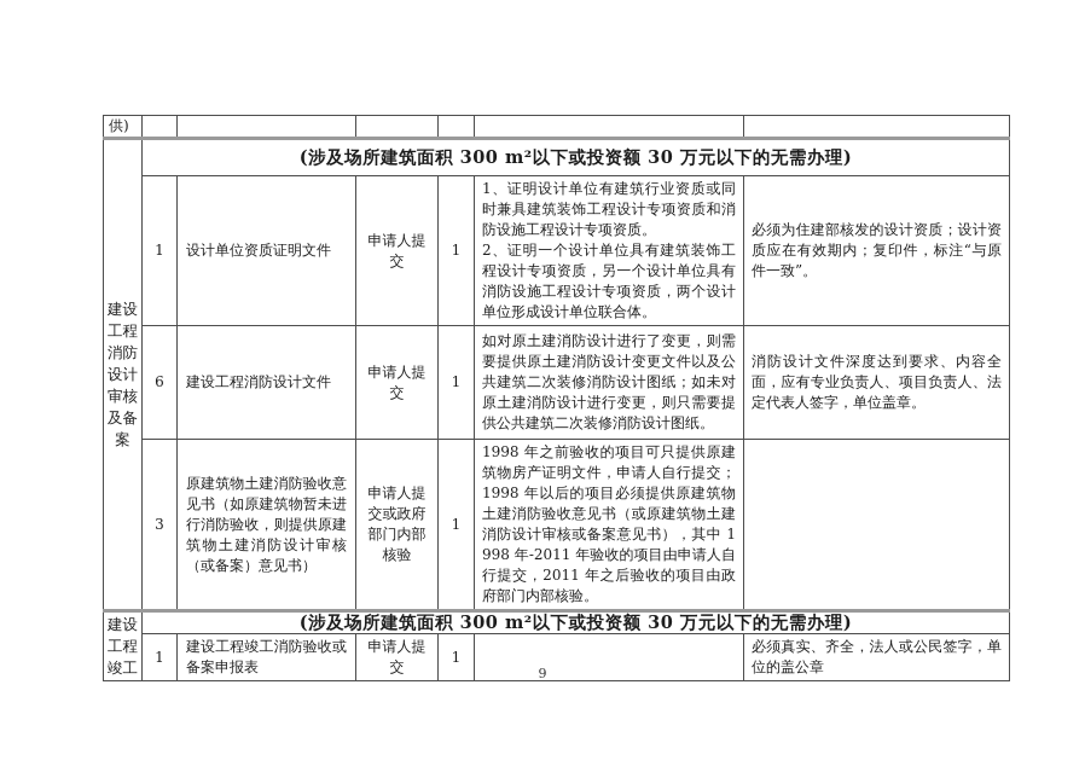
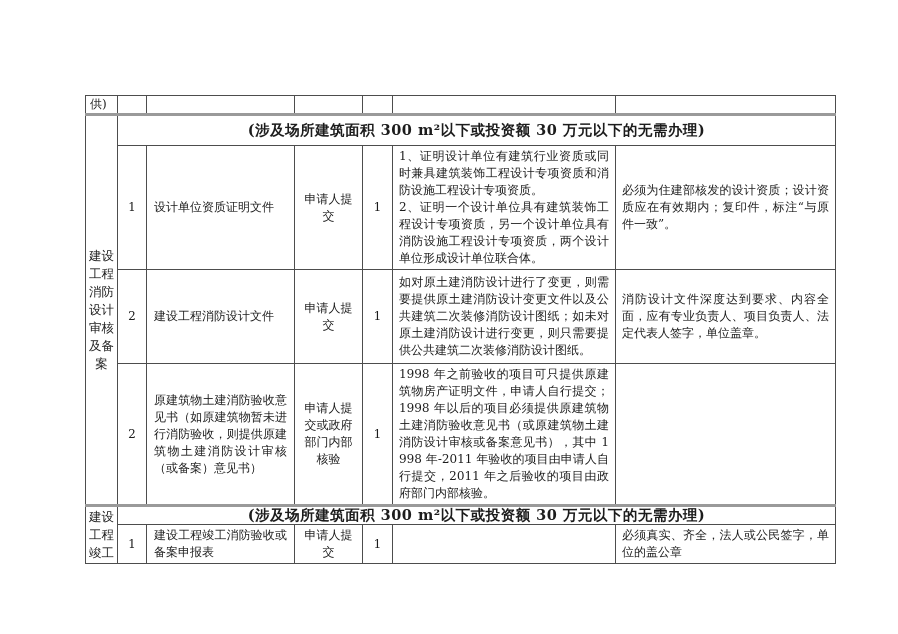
  供)
  建设工程消防设计审核及备案	(涉及场所建筑面积 300 m²以下或投资额 30 万元以下的无需办理)
  1	设计单位资质证明文件	申请人提交	1	1、证明设计单位有建筑行业资质或同时兼具建筑装饰工程设计专项资质和消防设施工程设计专项资质。 2、证明一个设计单位具有建筑装饰工程设计专项资质，另一个设计单位具有消防设施工程设计专项资质，两个设计单位形成设计单位联合体。	必须为住建部核发的设计资质；设计资质应在有效期内；复印件，标注“与原件一致”。
- 6	建设工程消防设计文件	申请人提交	1	如对原土建消防设计进行了变更，则需要提供原土建消防设计变更文件以及公共建筑二次装修消防设计图纸；如未对原土建消防设计进行变更，则只需要提供公共建筑二次装修消防设计图纸。	消防设计文件深度达到要求、内容全面，应有专业负责人、项目负责人、法定代表人签字，单位盖章。
+ 2	建设工程消防设计文件	申请人提交	1	如对原土建消防设计进行了变更，则需要提供原土建消防设计变更文件以及公共建筑二次装修消防设计图纸；如未对原土建消防设计进行变更，则只需要提供公共建筑二次装修消防设计图纸。	消防设计文件深度达到要求、内容全面，应有专业负责人、项目负责人、法定代表人签字，单位盖章。
- 3	原建筑物土建消防验收意见书（如原建筑物暂未进行消防验收，则提供原建筑物土建消防设计审核（或备案）意见书）	申请人提交或政府部门内部核验	1	1998 年之前验收的项目可只提供原建筑物房产证明文件，申请人自行提交；1998 年以后的项目必须提供原建筑物土建消防验收意见书（或原建筑物土建消防设计审核或备案意见书），其中 1998 年-2011 年验收的项目由申请人自行提交，2011 年之后验收的项目由政府部门内部核验。
+ 2	原建筑物土建消防验收意见书（如原建筑物暂未进行消防验收，则提供原建筑物土建消防设计审核（或备案）意见书）	申请人提交或政府部门内部核验	1	1998 年之前验收的项目可只提供原建筑物房产证明文件，申请人自行提交；1998 年以后的项目必须提供原建筑物土建消防验收意见书（或原建筑物土建消防设计审核或备案意见书），其中 1998 年-2011 年验收的项目由申请人自行提交，2011 年之后验收的项目由政府部门内部核验。
  建设工程竣工	(涉及场所建筑面积 300 m²以下或投资额 30 万元以下的无需办理)
  1	建设工程竣工消防验收或备案申报表	申请人提交	1		必须真实、齐全，法人或公民签字，单位的盖公章
- 9
